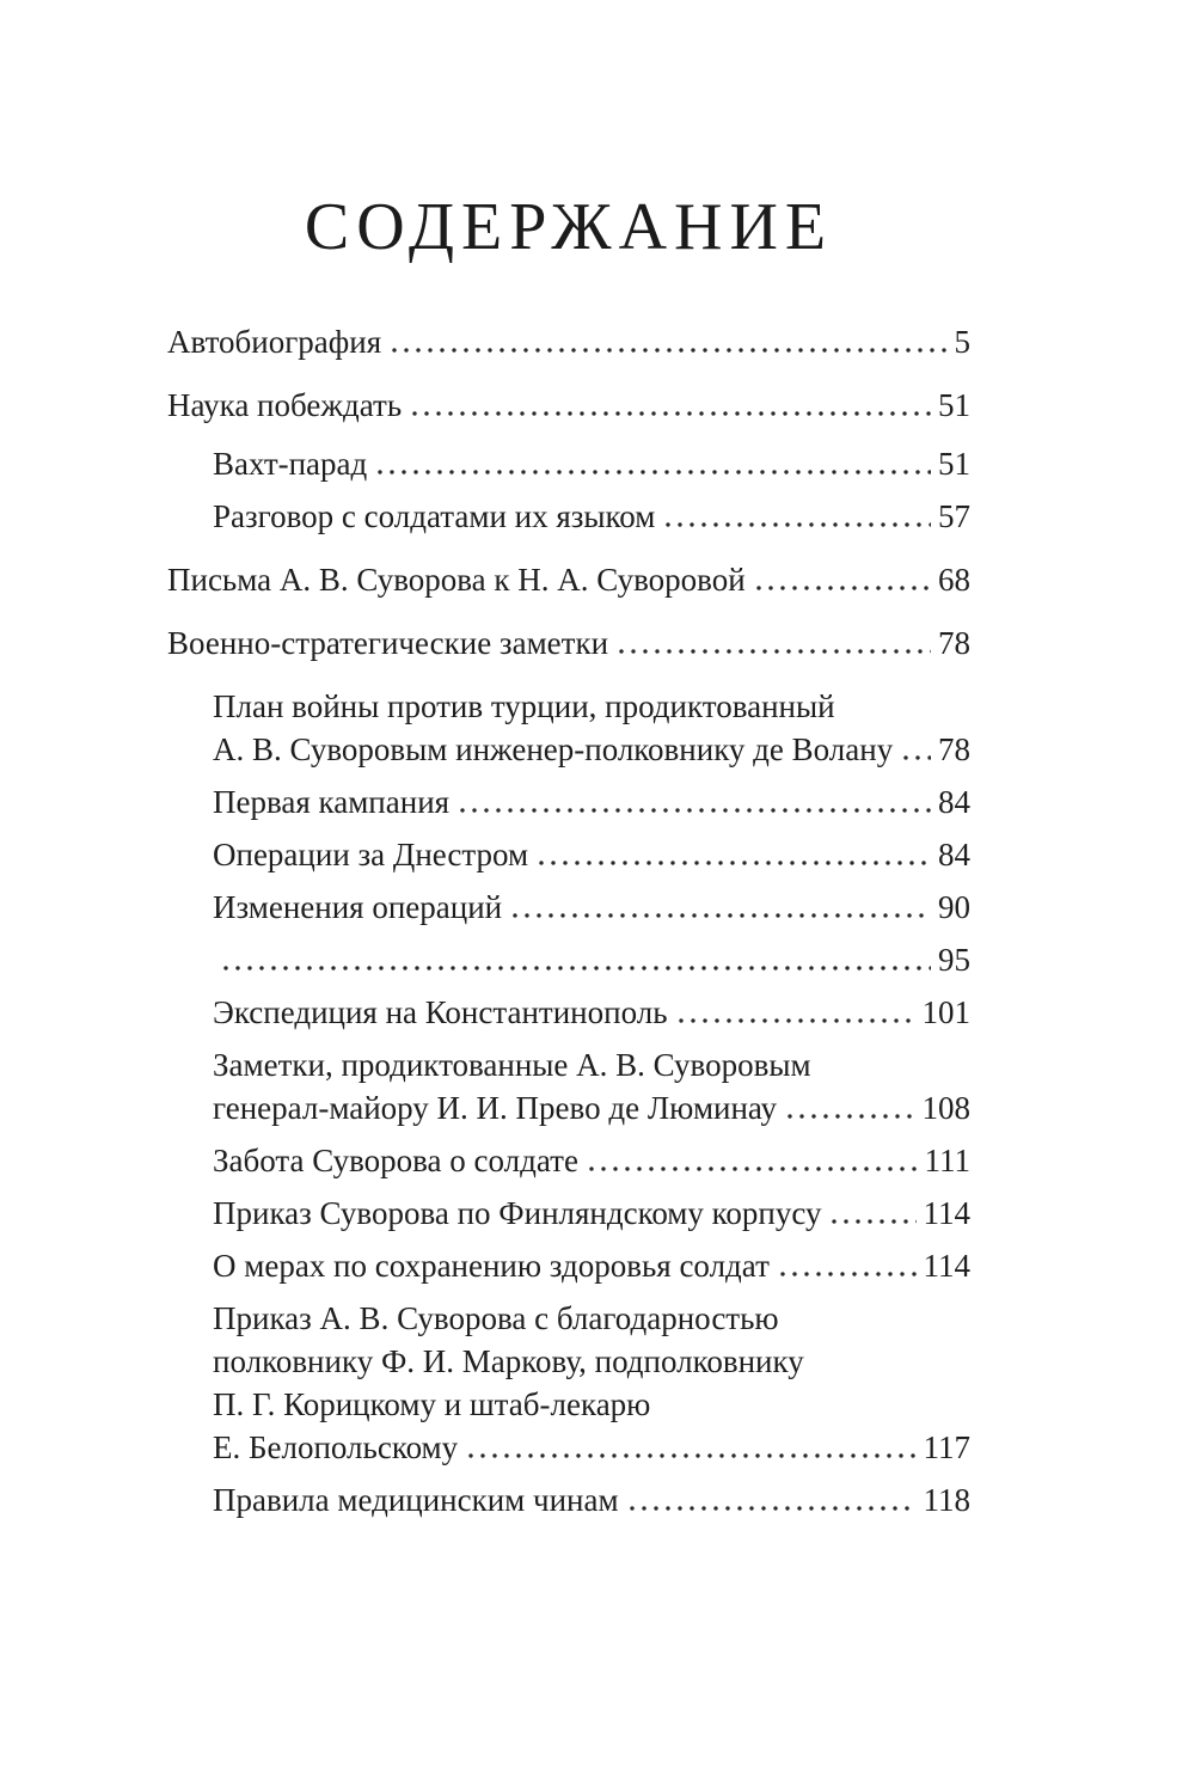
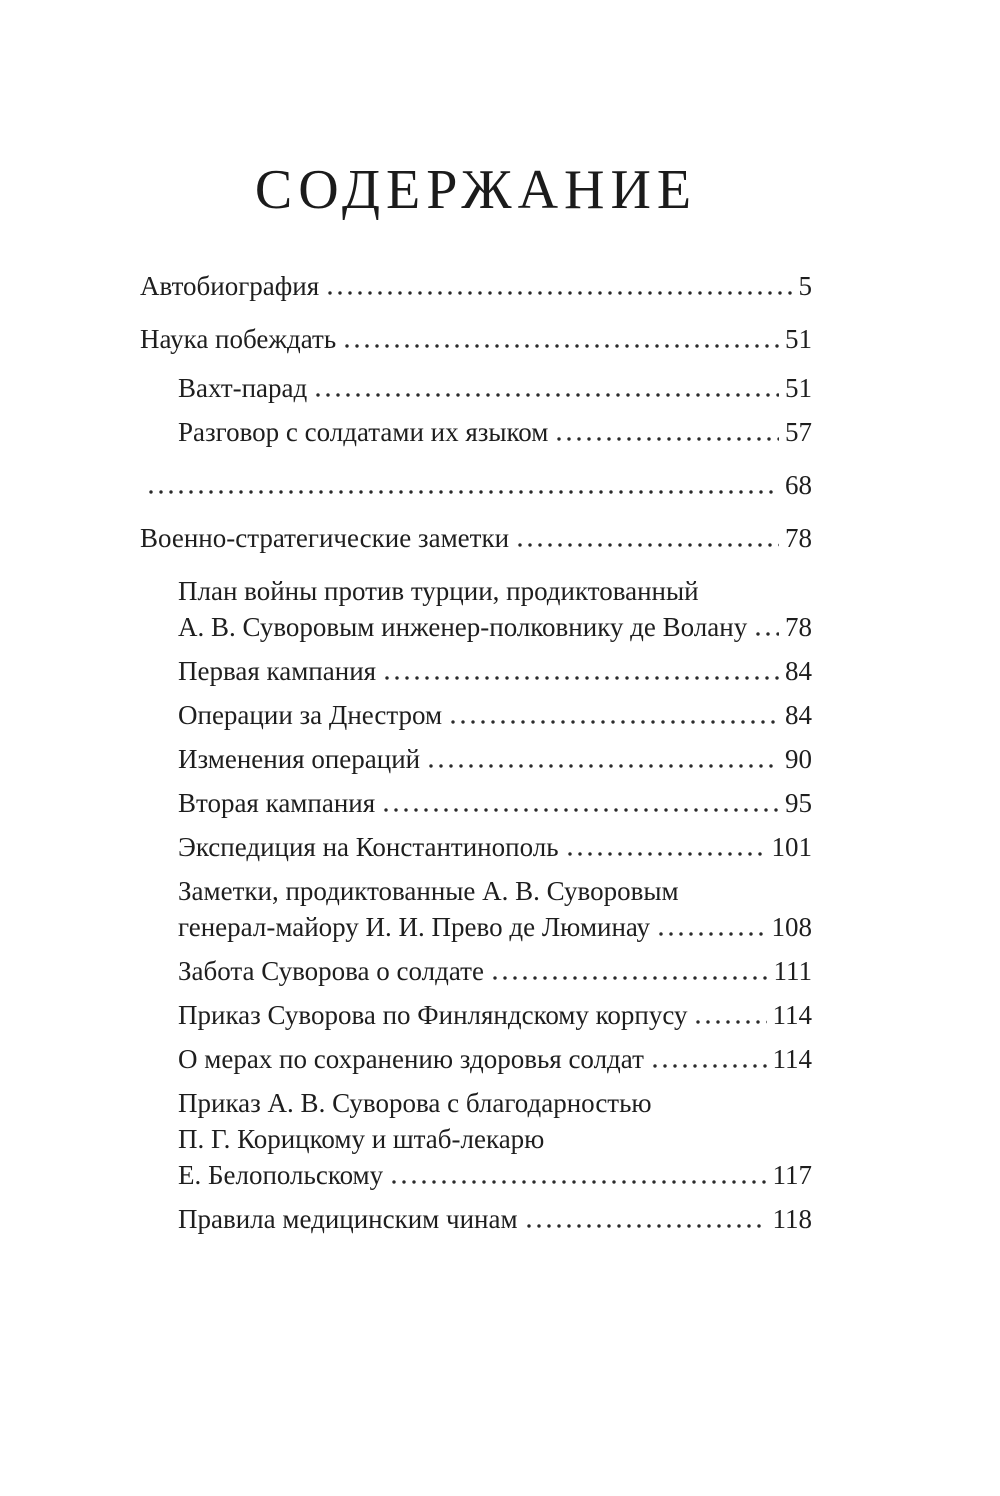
  СОДЕРЖАНИЕ
  Автобиография
  5
  Наука побеждать
  51
  Вахт-парад
  51
  Разговор с солдатами их языком
  57
- Письма А. В. Суворова к Н. А. Суворовой
  68
  Военно-стратегические заметки
  78
  План войны против турции, продиктованный
  А. В. Суворовым инженер-полковнику де Волану
  78
  Первая кампания
  84
  Операции за Днестром
  84
  Изменения операций
  90
+ Вторая кампания
  95
  Экспедиция на Константинополь
  101
  Заметки, продиктованные А. В. Суворовым
  генерал-майору И. И. Прево де Люминау
  108
  Забота Суворова о солдате
  111
  Приказ Суворова по Финляндскому корпусу
  114
  О мерах по сохранению здоровья солдат
  114
  Приказ А. В. Суворова с благодарностью
- полковнику Ф. И. Маркову, подполковнику
  П. Г. Корицкому и штаб-лекарю
  Е. Белопольскому
  117
  Правила медицинским чинам
  118
